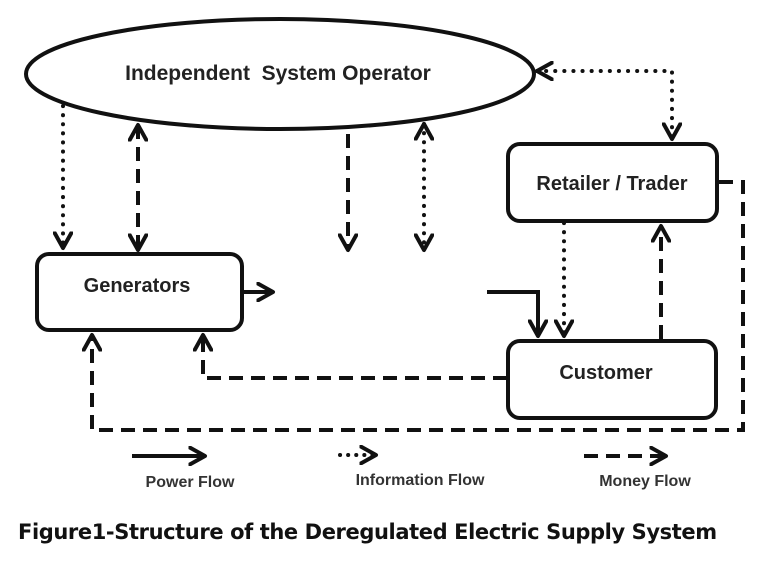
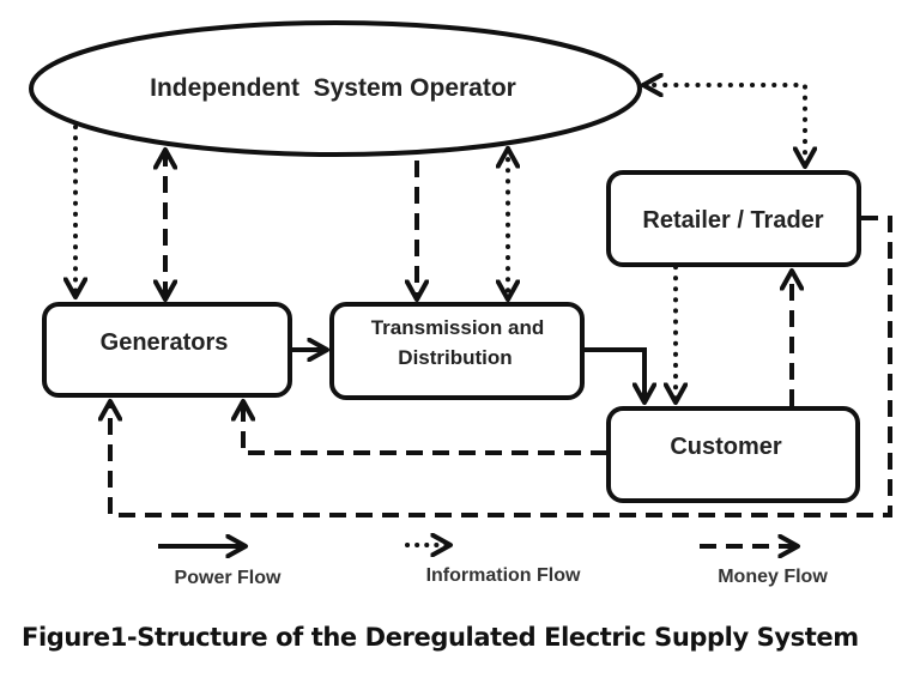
  Independent System Operator
  Generators
+ Transmission and
+ Distribution
  Retailer / Trader
  Customer
  Power Flow
  Information Flow
  Money Flow
  Figure1-Structure of the Deregulated Electric Supply System
